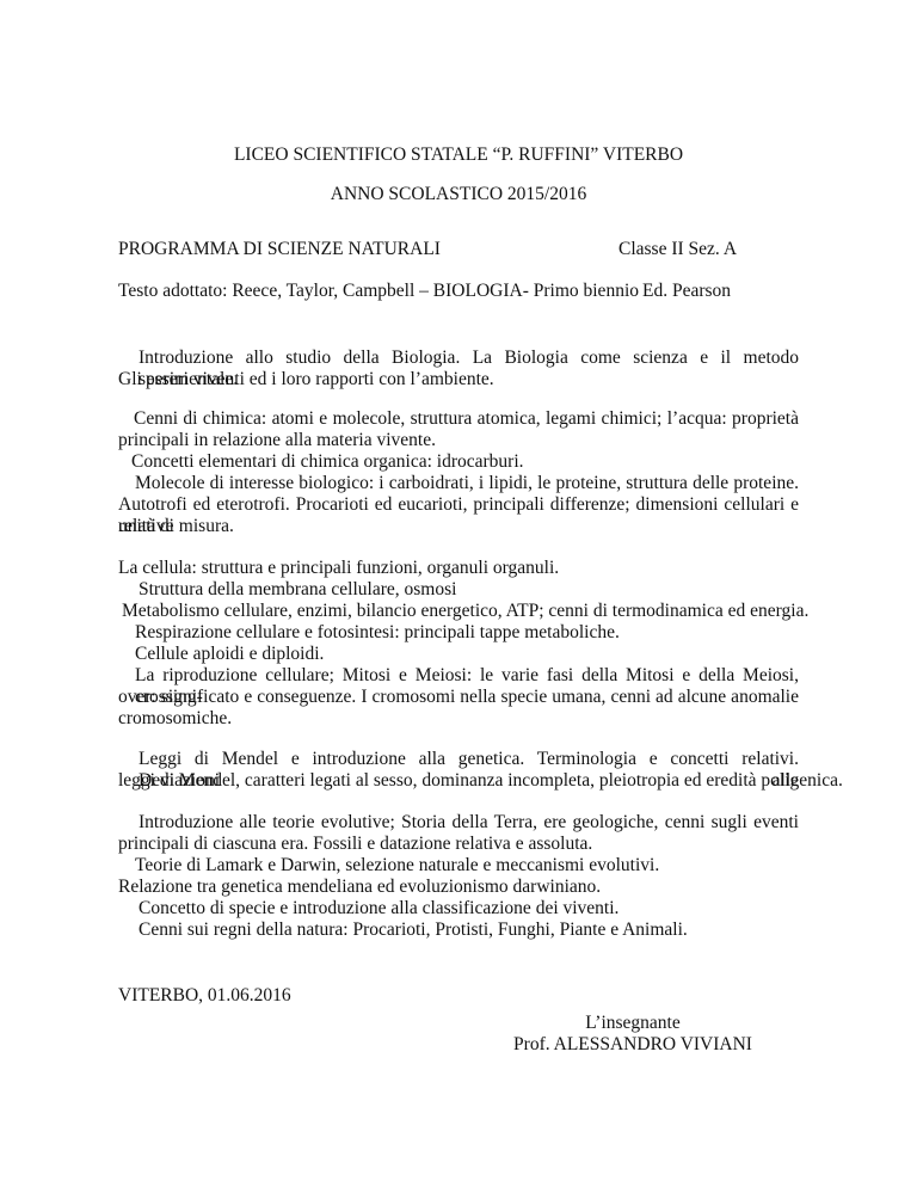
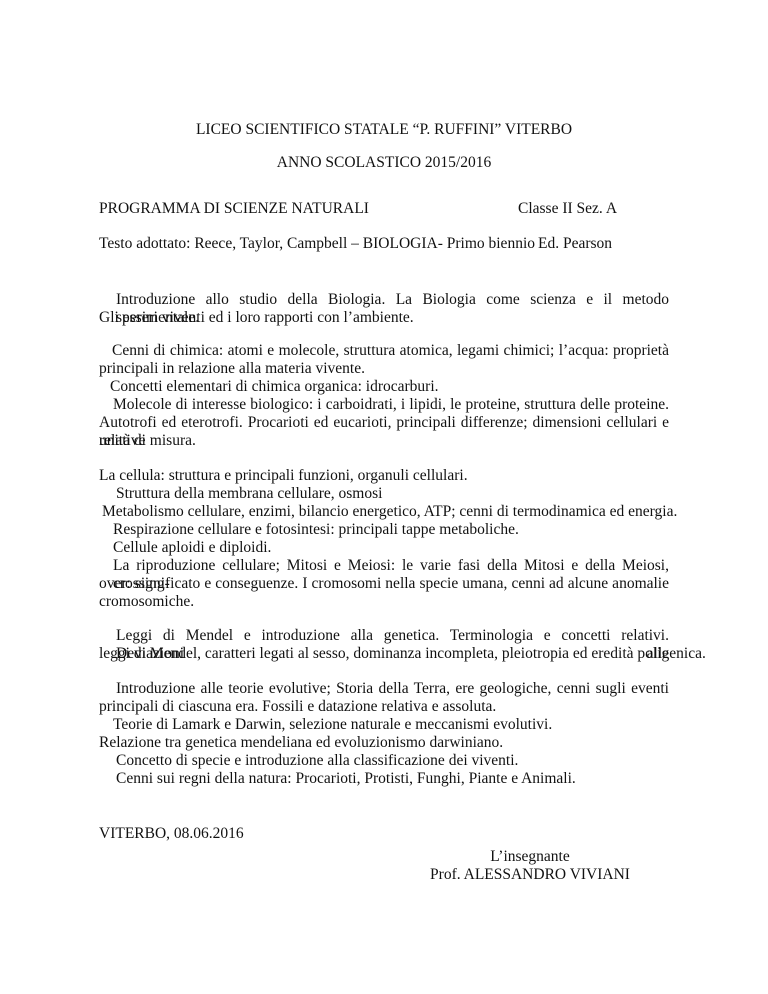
  LICEO SCIENTIFICO STATALE “P. RUFFINI” VITERBO
  ANNO SCOLASTICO 2015/2016
  PROGRAMMA DI SCIENZE NATURALI
  Classe II Sez. A
  Testo adottato: Reece, Taylor, Campbell – BIOLOGIA- Primo biennio
  Ed. Pearson
  Introduzione allo studio della Biologia. La Biologia come scienza e il metodo sperimentale.
  Gli esseri viventi ed i loro rapporti con l’ambiente.
  Cenni di chimica: atomi e molecole, struttura atomica, legami chimici; l’acqua: proprietà
  principali in relazione alla materia vivente.
  Concetti elementari di chimica organica: idrocarburi.
  Molecole di interesse biologico: i carboidrati, i lipidi, le proteine, struttura delle proteine.
  Autotrofi ed eterotrofi. Procarioti ed eucarioti, principali differenze; dimensioni cellulari e relative
  unità di misura.
- La cellula: struttura e principali funzioni, organuli organuli.
+ La cellula: struttura e principali funzioni, organuli cellulari.
  Struttura della membrana cellulare, osmosi
  Metabolismo cellulare, enzimi, bilancio energetico, ATP; cenni di termodinamica ed energia.
  Respirazione cellulare e fotosintesi: principali tappe metaboliche.
  Cellule aploidi e diploidi.
  La riproduzione cellulare; Mitosi e Meiosi: le varie fasi della Mitosi e della Meiosi, crossing-
  over: significato e conseguenze. I cromosomi nella specie umana, cenni ad alcune anomalie
  cromosomiche.
  Leggi di Mendel e introduzione alla genetica. Terminologia e concetti relativi. Deviazioni alle
  leggi di Mendel, caratteri legati al sesso, dominanza incompleta, pleiotropia ed eredità poligenica.
  Introduzione alle teorie evolutive; Storia della Terra, ere geologiche, cenni sugli eventi
  principali di ciascuna era. Fossili e datazione relativa e assoluta.
  Teorie di Lamark e Darwin, selezione naturale e meccanismi evolutivi.
  Relazione tra genetica mendeliana ed evoluzionismo darwiniano.
  Concetto di specie e introduzione alla classificazione dei viventi.
  Cenni sui regni della natura: Procarioti, Protisti, Funghi, Piante e Animali.
- VITERBO, 01.06.2016
+ VITERBO, 08.06.2016
  L’insegnante
  Prof. ALESSANDRO VIVIANI
